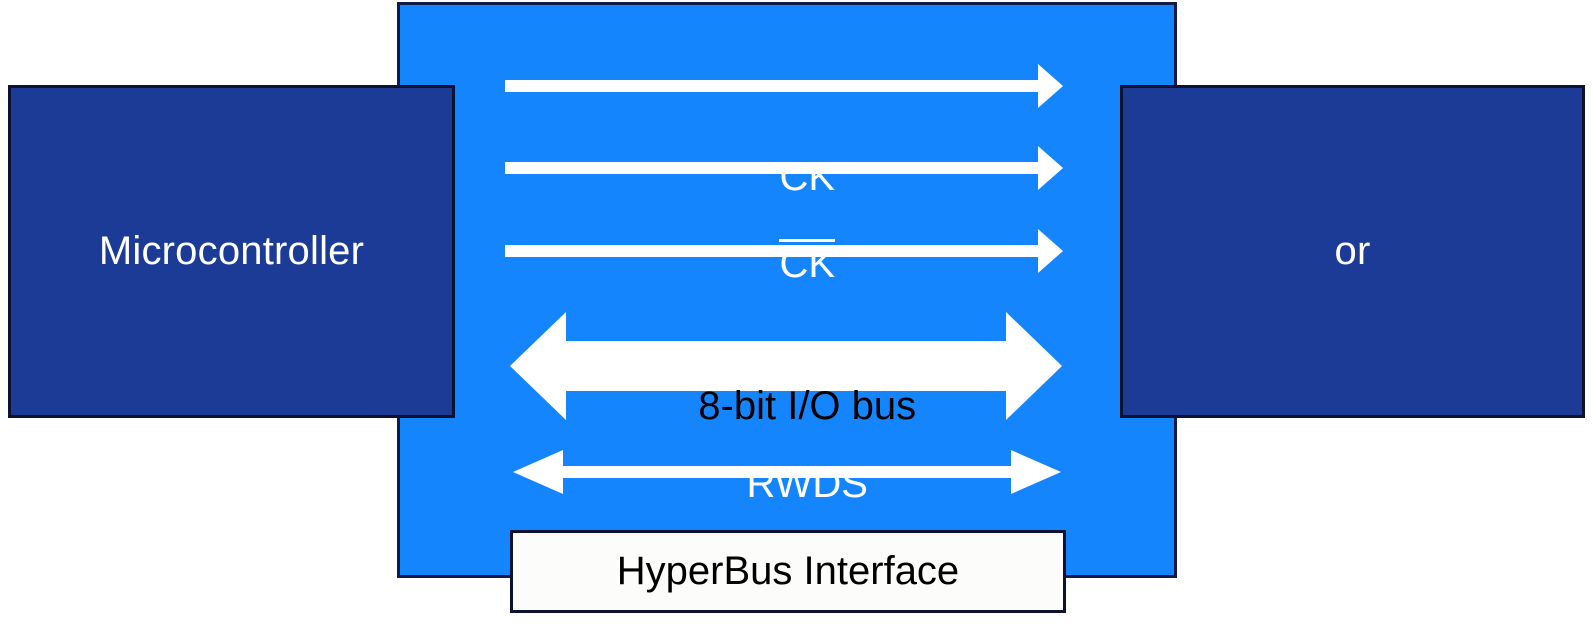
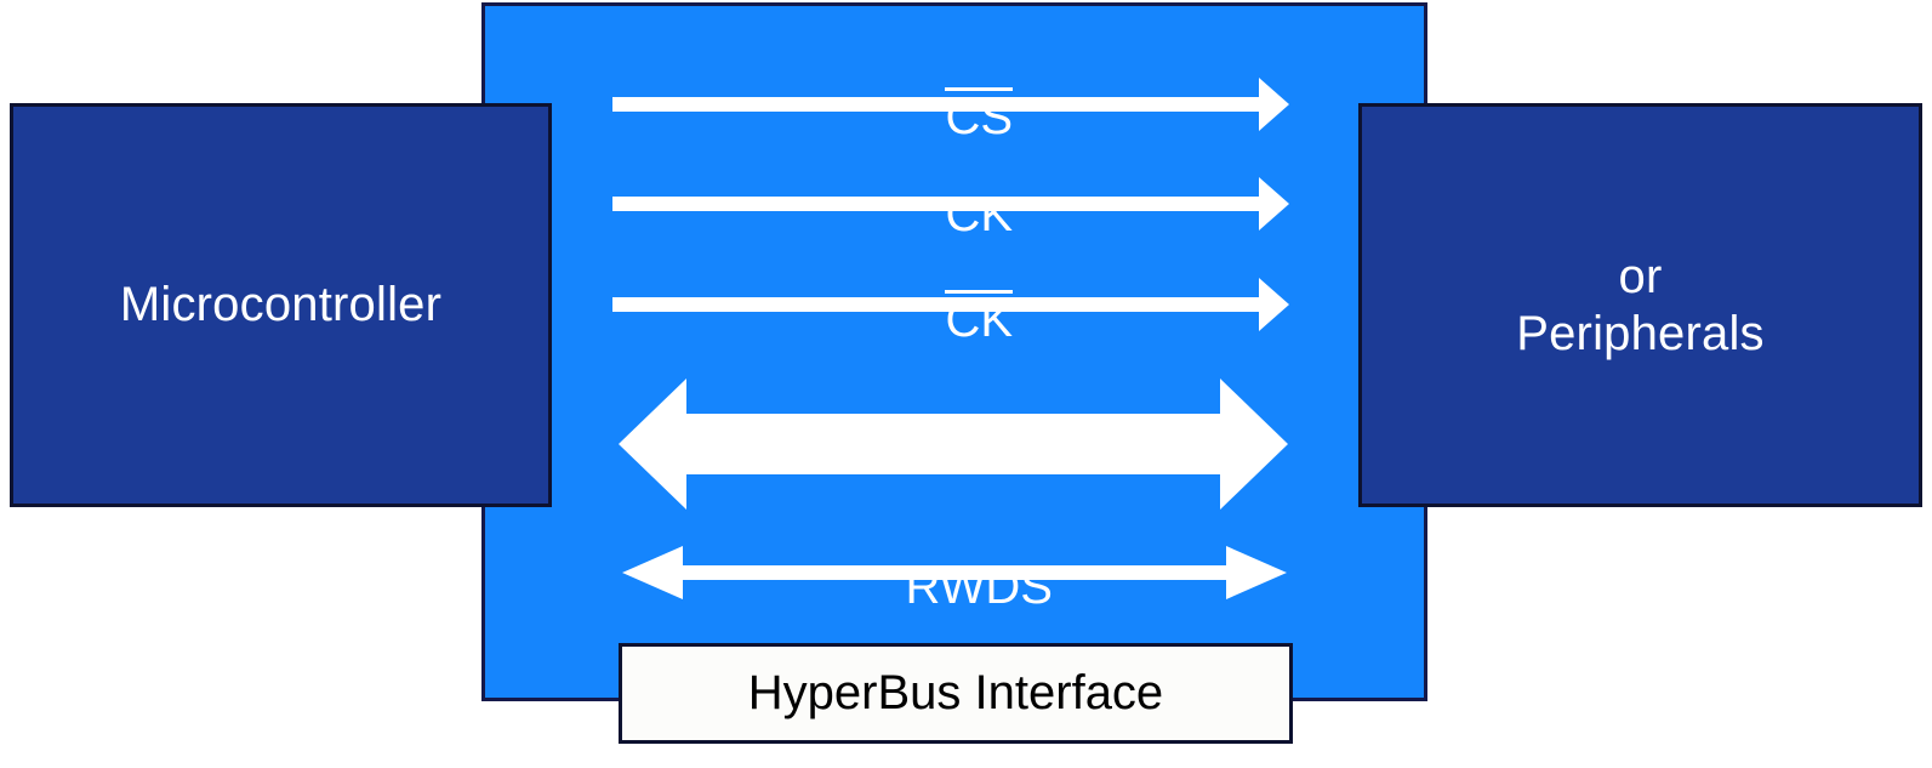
  Microcontroller
  or
+ Peripherals
+ CS
  CK
  CK
- 8-bit I/O bus
  RWDS
  HyperBus Interface
